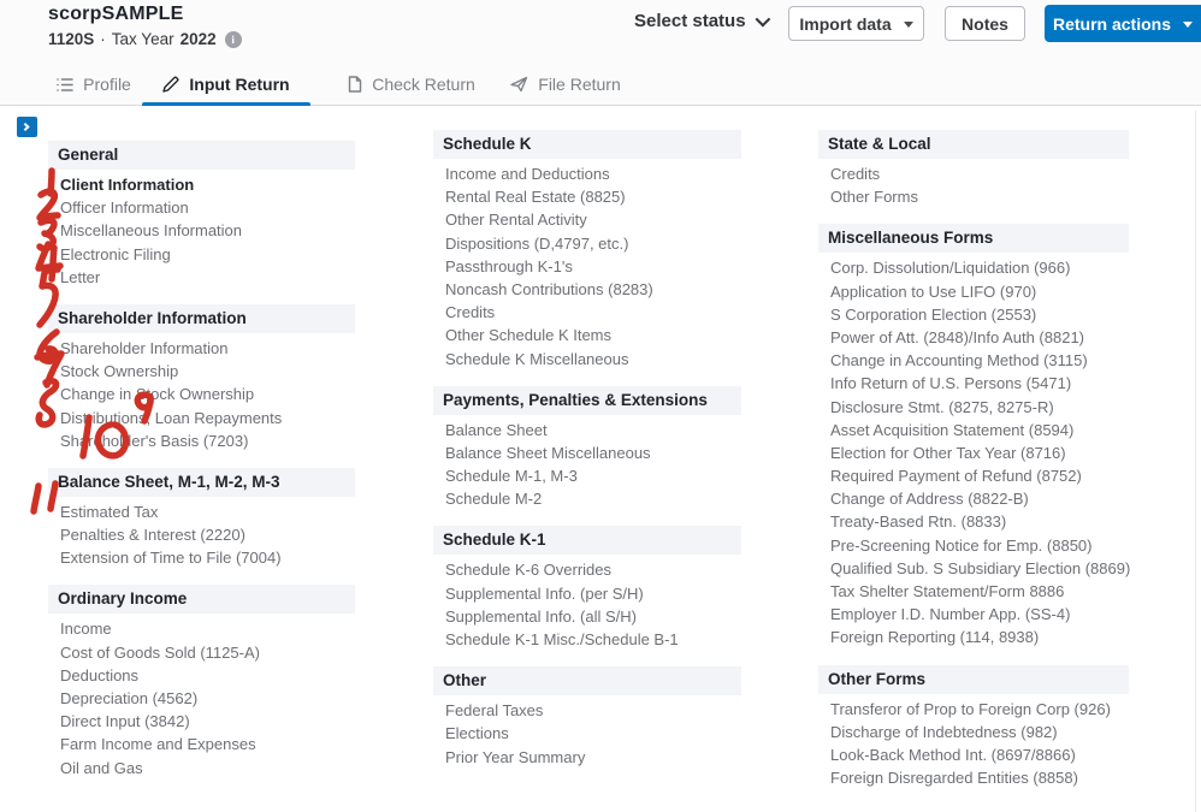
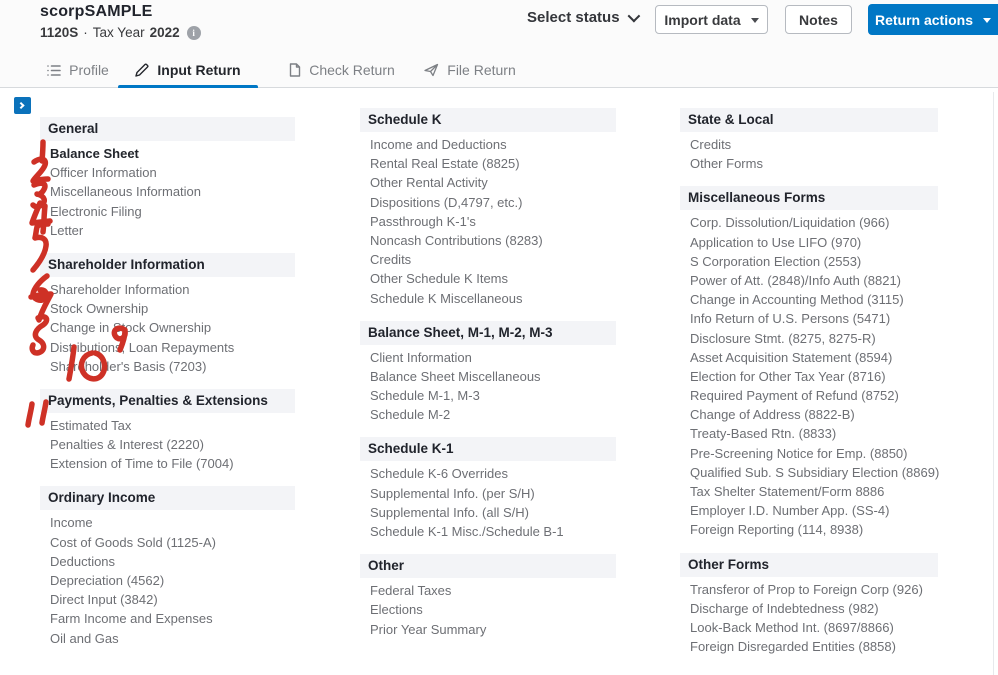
  scorpSAMPLE
  1120S
  ·
  Tax Year
  2022
  i
  Select status
  Import data
  Notes
  Return actions
  Profile
  Input Return
  Check Return
  File Return
  General
- Client Information
+ Balance Sheet
  Officer Information
  Miscellaneous Information
  Electronic Filing
  Letter
  Shareholder Information
  Shareholder Information
  Stock Ownership
  Change inock Ownership
  Distibution Loan Repayments
  Shrholer's Basis (7203)
- Balance Sheet, M-1, M-2, M-3
+ Payments, Penalties & Extensions
  Estimated Tax
  Penalties & Interest (2220)
  Extension of Time to File (7004)
  Ordinary Income
  Income
  Cost of Goods Sold (1125-A)
  Deductions
  Depreciation (4562)
  Direct Input (3842)
  Farm Income and Expenses
  Oil and Gas
  Schedule K
  Income and Deductions
  Rental Real Estate (8825)
  Other Rental Activity
  Dispositions (D,4797, etc.)
  Passthrough K-1's
  Noncash Contributions (8283)
  Credits
  Other Schedule K Items
  Schedule K Miscellaneous
- Payments, Penalties & Extensions
+ Balance Sheet, M-1, M-2, M-3
- Balance Sheet
+ Client Information
  Balance Sheet Miscellaneous
  Schedule M-1, M-3
  Schedule M-2
  Schedule K-1
  Schedule K-6 Overrides
  Supplemental Info. (per S/H)
  Supplemental Info. (all S/H)
  Schedule K-1 Misc./Schedule B-1
  Other
  Federal Taxes
  Elections
  Prior Year Summary
  State & Local
  Credits
  Other Forms
  Miscellaneous Forms
  Corp. Dissolution/Liquidation (966)
  Application to Use LIFO (970)
  S Corporation Election (2553)
  Power of Att. (2848)/Info Auth (8821)
  Change in Accounting Method (3115)
  Info Return of U.S. Persons (5471)
  Disclosure Stmt. (8275, 8275-R)
  Asset Acquisition Statement (8594)
  Election for Other Tax Year (8716)
  Required Payment of Refund (8752)
  Change of Address (8822-B)
  Treaty-Based Rtn. (8833)
  Pre-Screening Notice for Emp. (8850)
  Qualified Sub. S Subsidiary Election (8869)
  Tax Shelter Statement/Form 8886
  Employer I.D. Number App. (SS-4)
  Foreign Reporting (114, 8938)
  Other Forms
  Transferor of Prop to Foreign Corp (926)
  Discharge of Indebtedness (982)
  Look-Back Method Int. (8697/8866)
  Foreign Disregarded Entities (8858)
